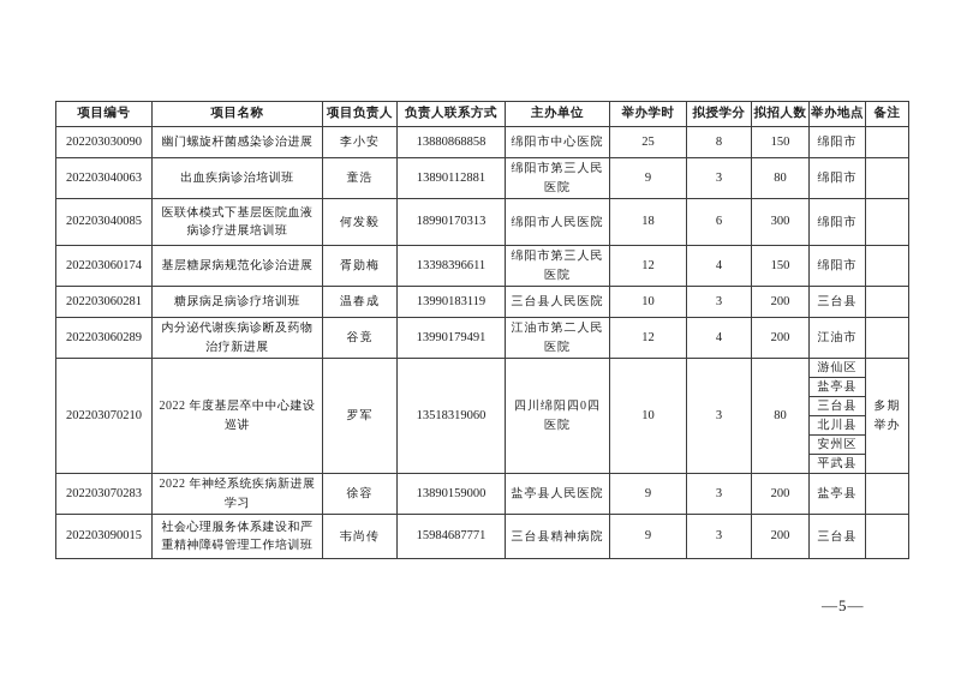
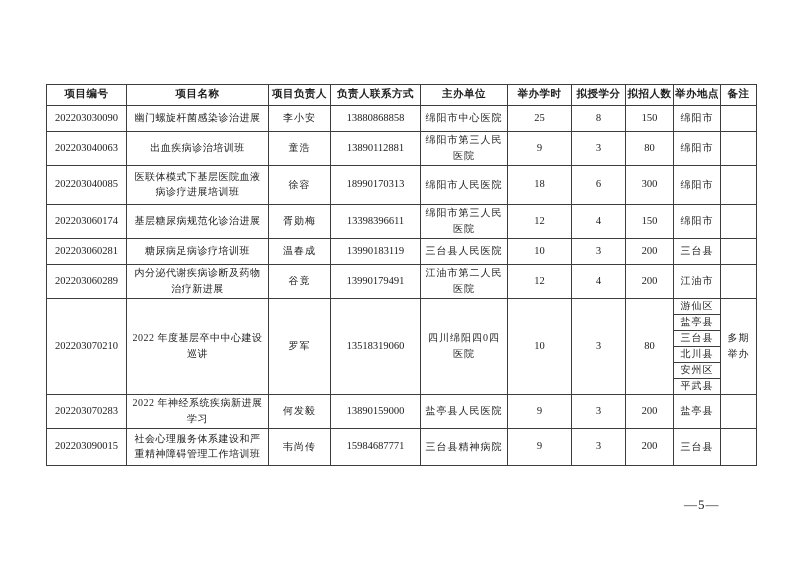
  项目编号	项目名称	项目负责人	负责人联系方式	主办单位	举办学时	拟授学分	拟招人数	举办地点	备注
  202203030090	幽门螺旋杆菌感染诊治进展	李小安	13880868858	绵阳市中心医院	25	8	150	绵阳市
  202203040063	出血疾病诊治培训班	童浩	13890112881	绵阳市第三人民医院	9	3	80	绵阳市
- 202203040085	医联体模式下基层医院血液病诊疗进展培训班	何发毅	18990170313	绵阳市人民医院	18	6	300	绵阳市
+ 202203040085	医联体模式下基层医院血液病诊疗进展培训班	徐容	18990170313	绵阳市人民医院	18	6	300	绵阳市
  202203060174	基层糖尿病规范化诊治进展	胥勋梅	13398396611	绵阳市第三人民医院	12	4	150	绵阳市
  202203060281	糖尿病足病诊疗培训班	温春成	13990183119	三台县人民医院	10	3	200	三台县
  202203060289	内分泌代谢疾病诊断及药物治疗新进展	谷竟	13990179491	江油市第二人民医院	12	4	200	江油市
  202203070210	2022 年度基层卒中中心建设巡讲	罗军	13518319060	四川绵阳四0四医院	10	3	80	游仙区 盐亭县 三台县 北川县 安州区 平武县	多期举办
- 202203070283	2022 年神经系统疾病新进展学习	徐容	13890159000	盐亭县人民医院	9	3	200	盐亭县
+ 202203070283	2022 年神经系统疾病新进展学习	何发毅	13890159000	盐亭县人民医院	9	3	200	盐亭县
  202203090015	社会心理服务体系建设和严重精神障碍管理工作培训班	韦尚传	15984687771	三台县精神病院	9	3	200	三台县
  —5—
